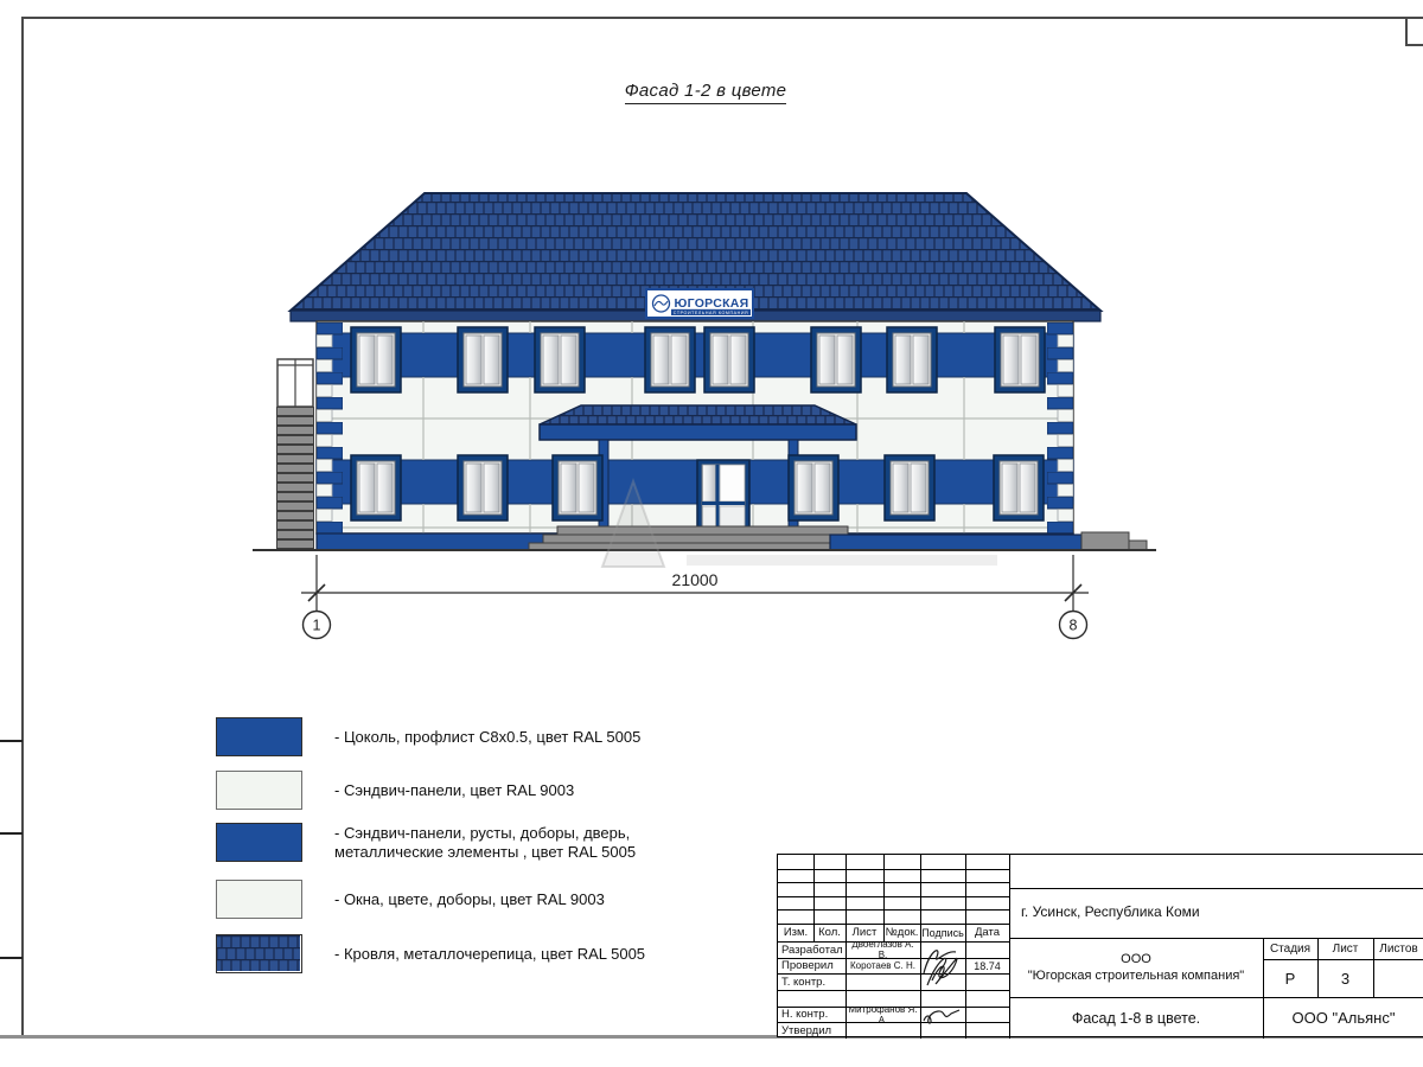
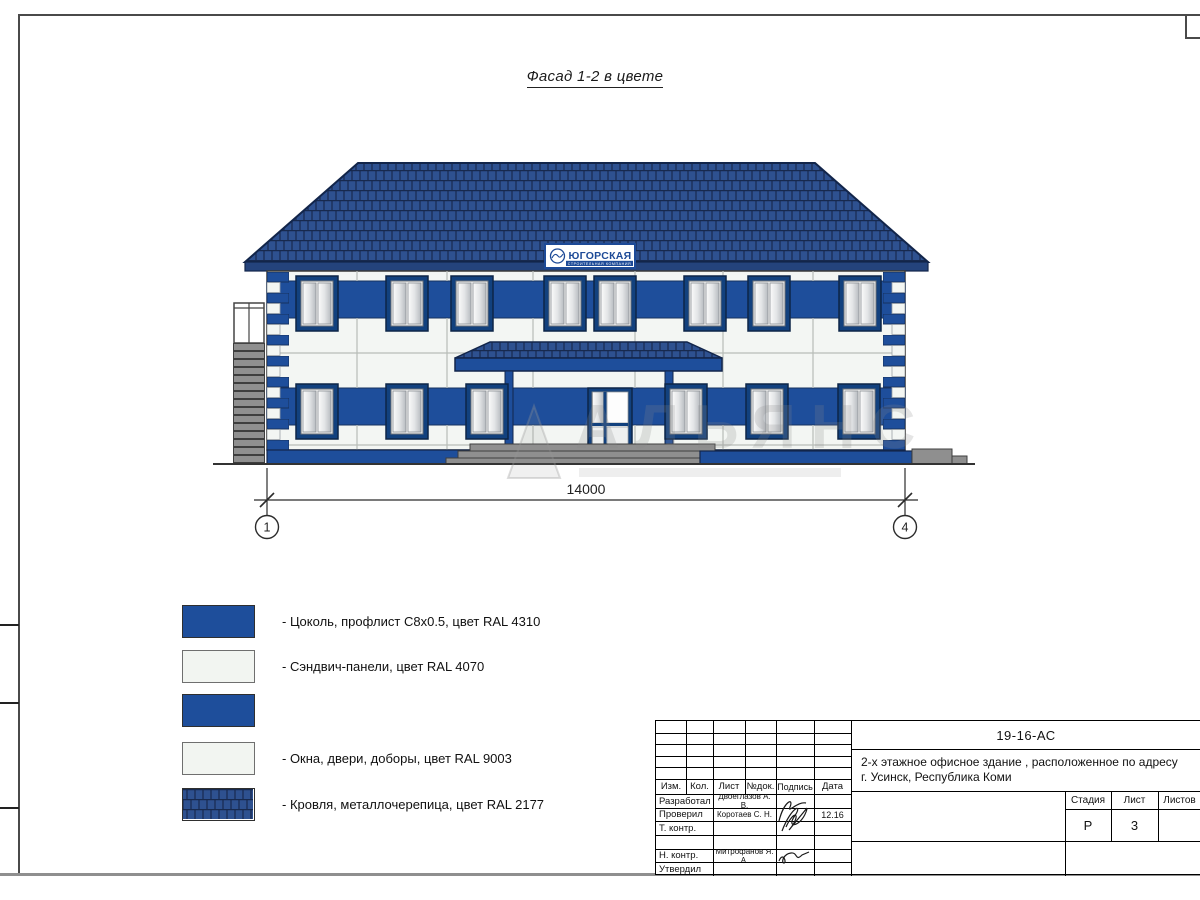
  Фасад 1-2 в цвете
  ЮГОРСКАЯ
- 21000
+ 14000
  1
- 8
+ 4
+ АЛЬЯНС
- - Цоколь, профлист С8х0.5, цвет RAL 5005
+ - Цоколь, профлист С8х0.5, цвет RAL 4310
- - Сэндвич-панели, цвет RAL 9003
+ - Сэндвич-панели, цвет RAL 4070
- - Сэндвич-панели, русты, доборы, дверь,
- металлические элементы , цвет RAL 5005
- - Окна, цвете, доборы, цвет RAL 9003
+ - Окна, двери, доборы, цвет RAL 9003
- - Кровля, металлочерепица, цвет RAL 5005
+ - Кровля, металлочерепица, цвет RAL 2177
  Изм.
  Кол.
  Лист
  №док.
  Подпись
  Дата
  Разработал
  Двоеглазов А. В.
  Проверил
  Коротаев С. Н.
- 18.74
+ 12.16
  Т. контр.
  Н. контр.
  Митрофанов Я. А.
  Утвердил
+ 19-16-АС
+ 2-х этажное офисное здание , расположенное по адресу
  г. Усинск, Республика Коми
- ООО
- "Югорская строительная компания"
  Стадия
  Лист
  Листов
  Р
  3
- Фасад 1-8 в цвете.
- ООО "Альянс"
